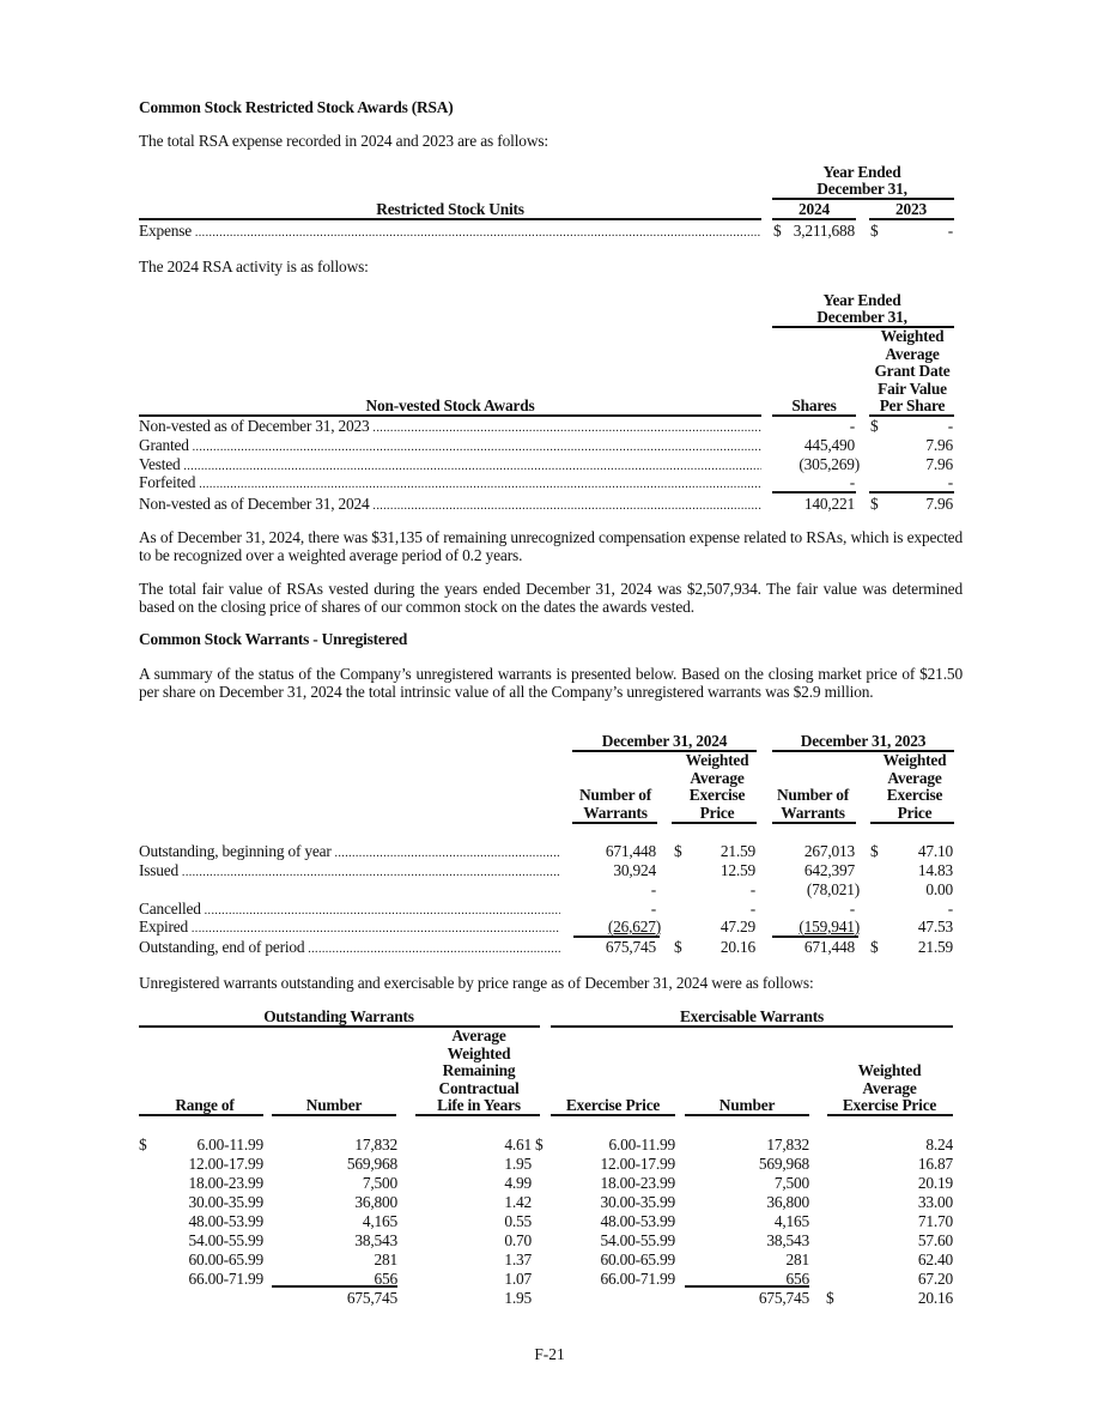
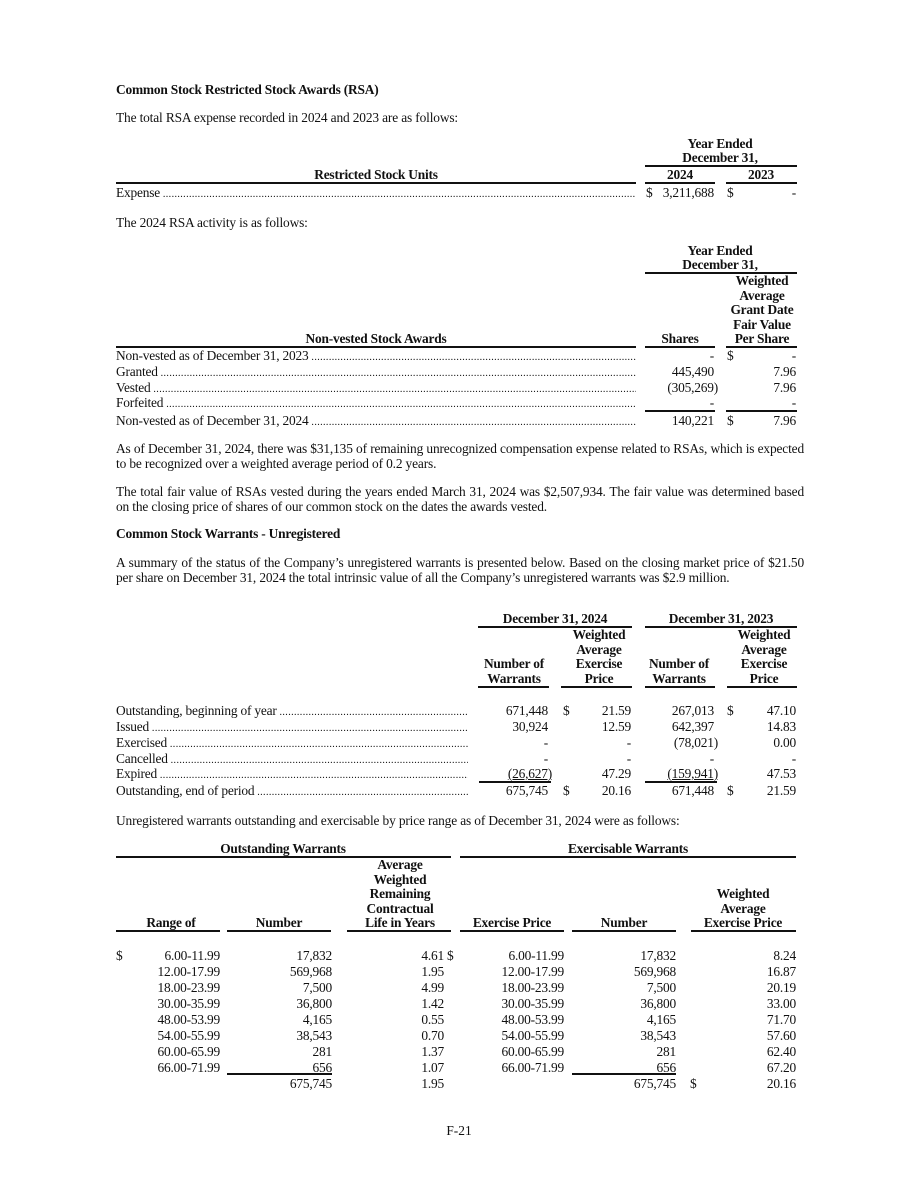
  Common Stock Restricted Stock Awards (RSA)
  The total RSA expense recorded in 2024 and 2023 are as follows:
  Year Ended
  December 31,
  Restricted Stock Units
  2024
  2023
  Expense
  $
  3,211,688
  $
  -
  The 2024 RSA activity is as follows:
  Year Ended
  December 31,
  Weighted
  Average
  Grant Date
  Fair Value
  Per Share
  Non-vested Stock Awards
  Shares
  Non-vested as of December 31, 2023
  -
  $
  -
  Granted
  445,490
  7.96
  Vested
  (305,269)
  7.96
  Forfeited
  -
  -
  Non-vested as of December 31, 2024
  140,221
  $
  7.96
  As of December 31, 2024, there was $31,135 of remaining unrecognized compensation expense related to RSAs, which is expected to be recognized over a weighted average period of 0.2 years.
- The total fair value of RSAs vested during the years ended December 31, 2024 was $2,507,934. The fair value was determined based on the closing price of shares of our common stock on the dates the awards vested.
+ The total fair value of RSAs vested during the years ended March 31, 2024 was $2,507,934. The fair value was determined based on the closing price of shares of our common stock on the dates the awards vested.
  Common Stock Warrants - Unregistered
  A summary of the status of the Company’s unregistered warrants is presented below. Based on the closing market price of $21.50 per share on December 31, 2024 the total intrinsic value of all the Company’s unregistered warrants was $2.9 million.
  December 31, 2024
  December 31, 2023
  Weighted
  Average
  Exercise
  Price
  Weighted
  Average
  Exercise
  Price
  Number of
  Warrants
  Number of
  Warrants
  Outstanding, beginning of year
  671,448
  $
  21.59
  267,013
  $
  47.10
  Issued
  30,924
  12.59
  642,397
  14.83
+ Exercised
  -
  -
  (78,021)
  0.00
  Cancelled
  -
  -
  -
  -
  Expired
  (26,627)
  47.29
  (159,941)
  47.53
  Outstanding, end of period
  675,745
  $
  20.16
  671,448
  $
  21.59
  Unregistered warrants outstanding and exercisable by price range as of December 31, 2024 were as follows:
  Outstanding Warrants
  Exercisable Warrants
  Average
  Weighted
  Remaining
  Contractual
  Life in Years
  Weighted
  Average
  Exercise Price
  Range of
  Number
  Exercise Price
  Number
  $
  6.00-11.99
  17,832
  4.61
  $
  6.00-11.99
  17,832
  8.24
  12.00-17.99
  569,968
  1.95
  12.00-17.99
  569,968
  16.87
  18.00-23.99
  7,500
  4.99
  18.00-23.99
  7,500
  20.19
  30.00-35.99
  36,800
  1.42
  30.00-35.99
  36,800
  33.00
  48.00-53.99
  4,165
  0.55
  48.00-53.99
  4,165
  71.70
  54.00-55.99
  38,543
  0.70
  54.00-55.99
  38,543
  57.60
  60.00-65.99
  281
  1.37
  60.00-65.99
  281
  62.40
  66.00-71.99
  656
  1.07
  66.00-71.99
  656
  67.20
  675,745
  1.95
  675,745
  $
  20.16
  F-21
